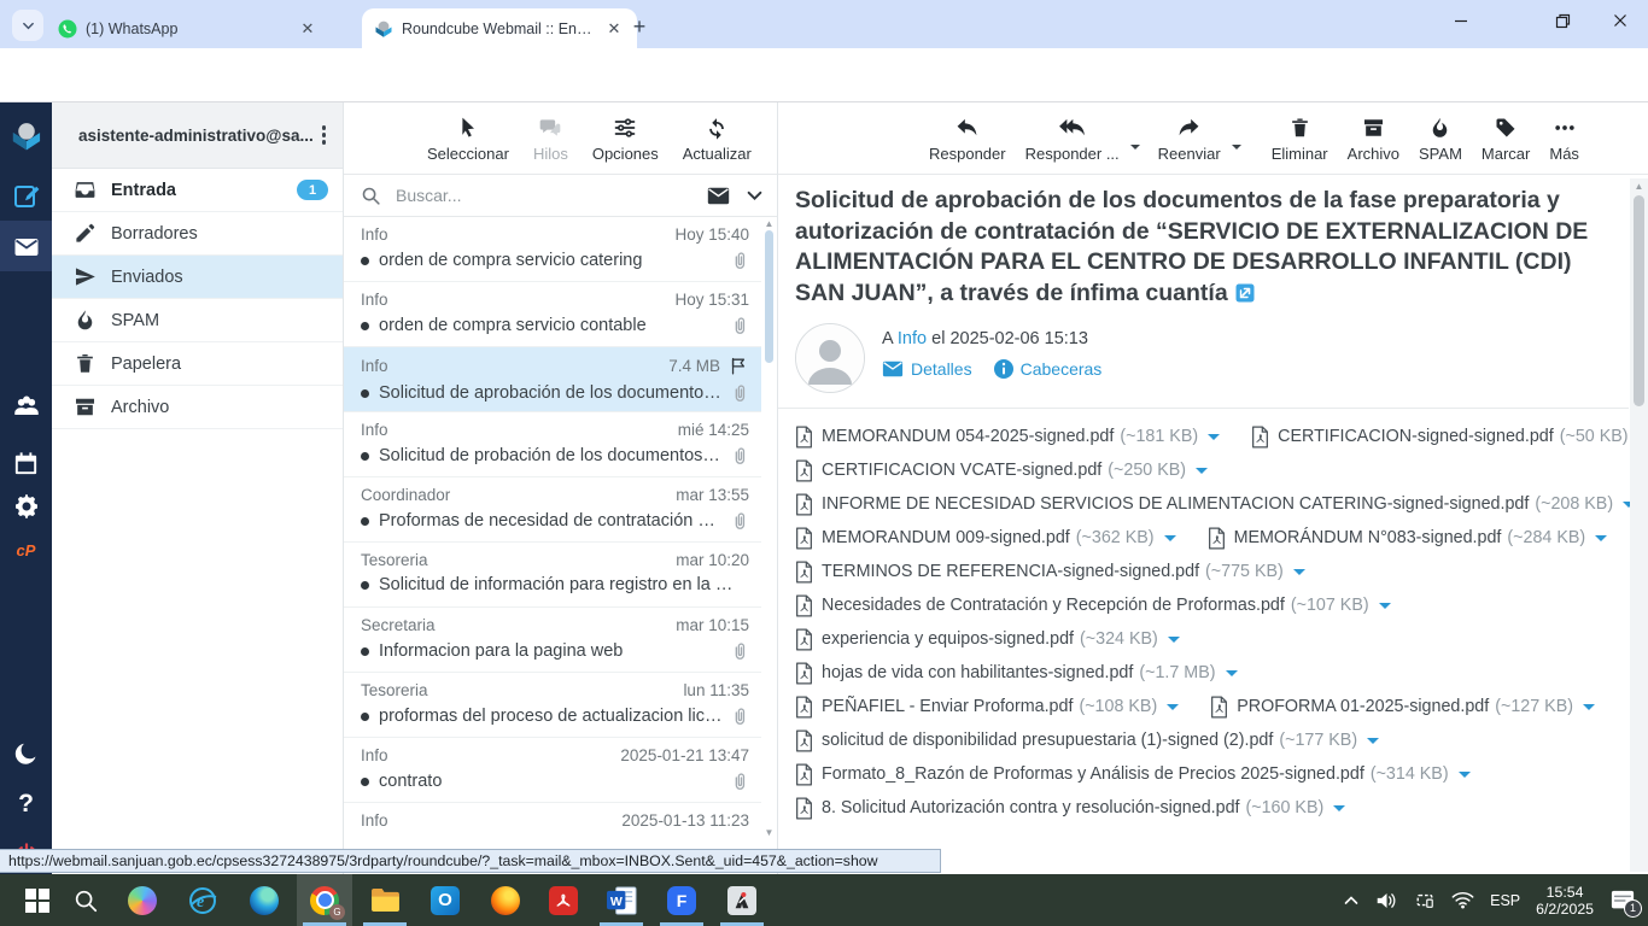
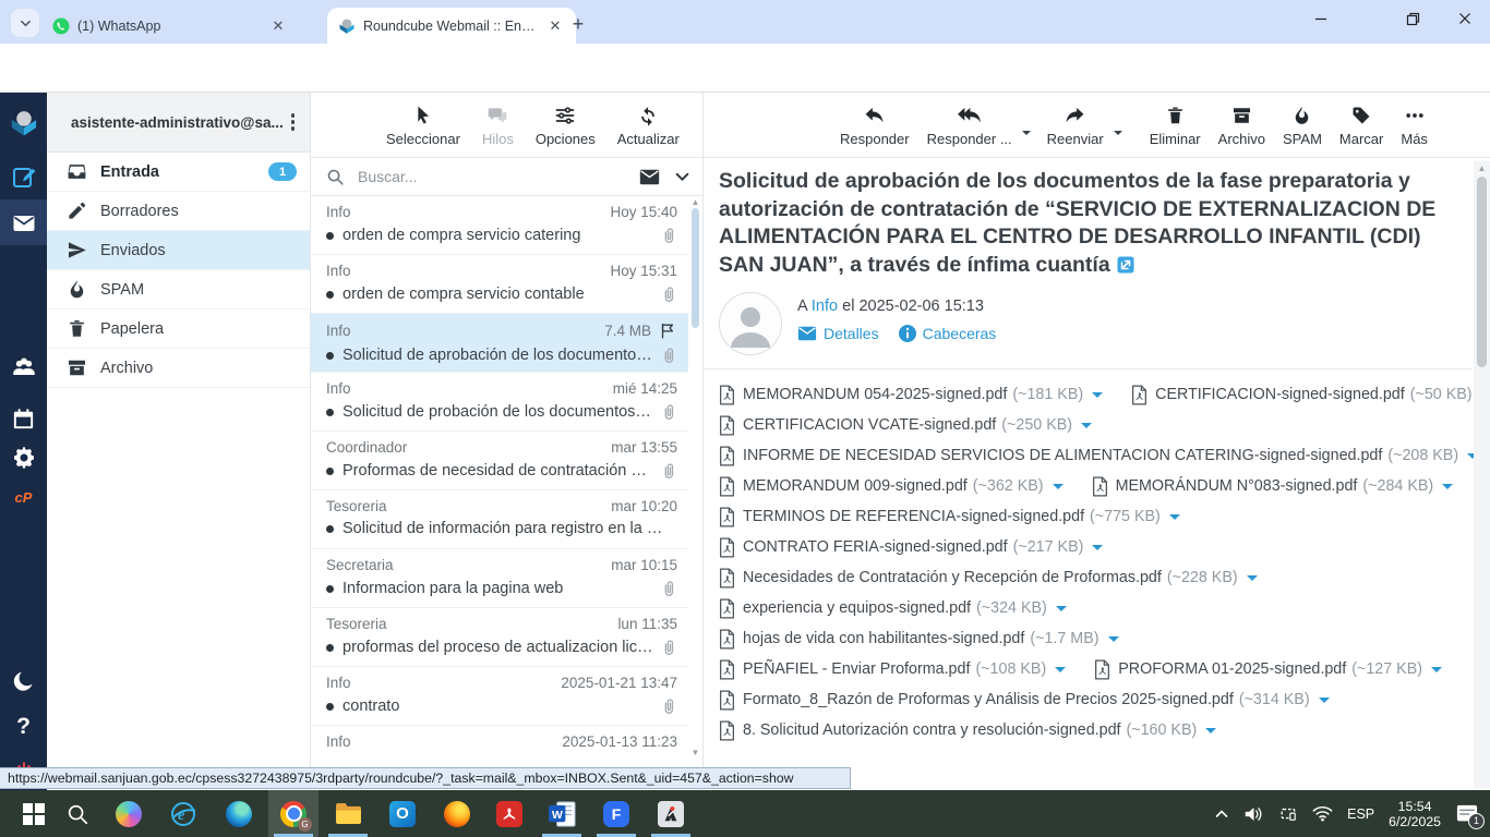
  (1) WhatsApp
  ✕
  Roundcube Webmail :: Envia
  ✕
  +
  cP
  ?
  asistente-administrativo@sa...
  Entrada
  1
  Borradores
  Enviados
  SPAM
  Papelera
  Archivo
  Seleccionar
  Hilos
  Opciones
  Actualizar
  Buscar...
  Info
  Hoy 15:40
  orden de compra servicio catering
  Info
  Hoy 15:31
  orden de compra servicio contable
  Info
  7.4 MB
  Solicitud de aprobación de los documentos…
  Info
  mié 14:25
  Solicitud de probación de los documentos …
  Coordinador
  mar 13:55
  Proformas de necesidad de contratación se
  Tesoreria
  mar 10:20
  Solicitud de información para registro en la …
  Secretaria
  mar 10:15
  Informacion para la pagina web
  Tesoreria
  lun 11:35
  proformas del proceso de actualizacion lice
  Info
  2025-01-21 13:47
  contrato
  Info
  2025-01-13 11:23
  ▲
  ▼
  Responder
  Responder ...
  Reenviar
  Eliminar
  Archivo
  SPAM
  Marcar
  Más
  Solicitud de aprobación de los documentos de la fase preparatoria y autorización de contratación de “SERVICIO DE EXTERNALIZACION DE ALIMENTACIÓN PARA EL CENTRO DE DESARROLLO INFANTIL (CDI) SAN JUAN”, a través de ínfima cuantía
  A Info el 2025-02-06 15:13
  Detalles
  Cabeceras
  MEMORANDUM 054-2025-signed.pdf
  (~181 KB)
  CERTIFICACION-signed-signed.pdf
  (~50 KB)
  CERTIFICACION VCATE-signed.pdf
  (~250 KB)
  INFORME DE NECESIDAD SERVICIOS DE ALIMENTACION CATERING-signed-signed.pdf
  (~208 KB)
  MEMORANDUM 009-signed.pdf
  (~362 KB)
  MEMORÁNDUM N°083-signed.pdf
  (~284 KB)
  TERMINOS DE REFERENCIA-signed-signed.pdf
  (~775 KB)
+ CONTRATO FERIA-signed-signed.pdf
+ (~217 KB)
  Necesidades de Contratación y Recepción de Proformas.pdf
- (~107 KB)
+ (~228 KB)
  experiencia y equipos-signed.pdf
  (~324 KB)
  hojas de vida con habilitantes-signed.pdf
  (~1.7 MB)
  PEÑAFIEL - Enviar Proforma.pdf
  (~108 KB)
  PROFORMA 01-2025-signed.pdf
  (~127 KB)
- solicitud de disponibilidad presupuestaria (1)-signed (2).pdf
- (~177 KB)
  Formato_8_Razón de Proformas y Análisis de Precios 2025-signed.pdf
  (~314 KB)
  8. Solicitud Autorización contra y resolución-signed.pdf
  (~160 KB)
  ▲
  https://webmail.sanjuan.gob.ec/cpsess3272438975/3rdparty/roundcube/?_task=mail&_mbox=INBOX.Sent&_uid=457&_action=show
  e
  G
  O
  W
  F
  ESP
  15:54
  6/2/2025
  1
